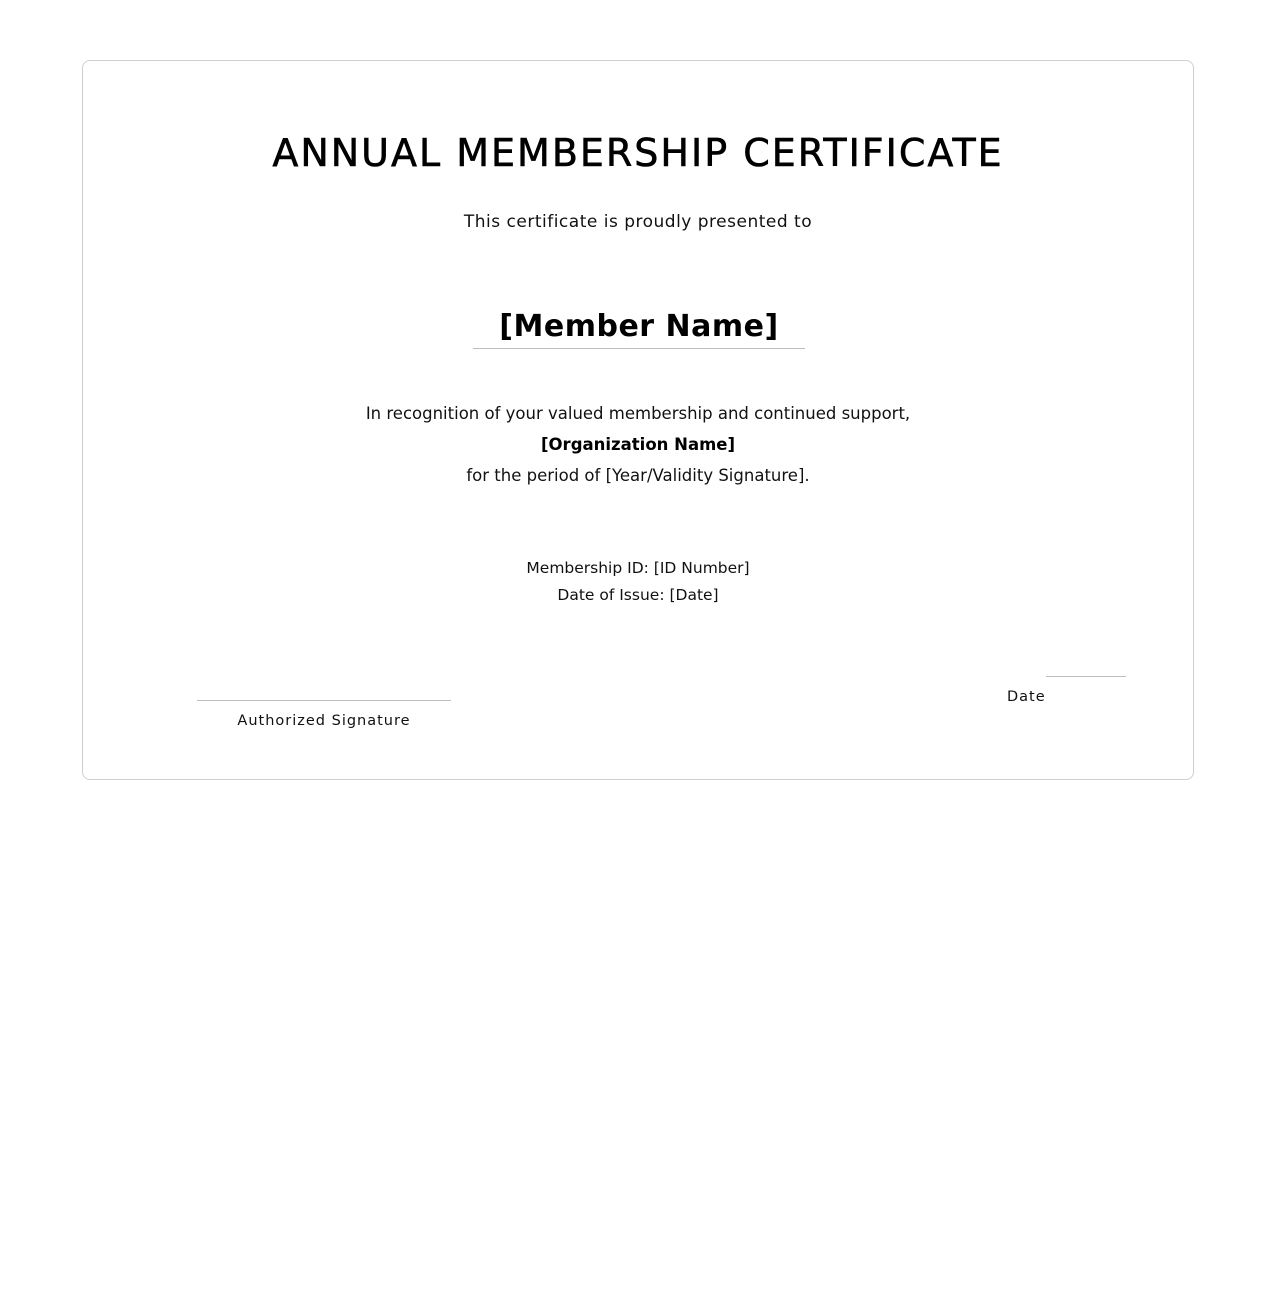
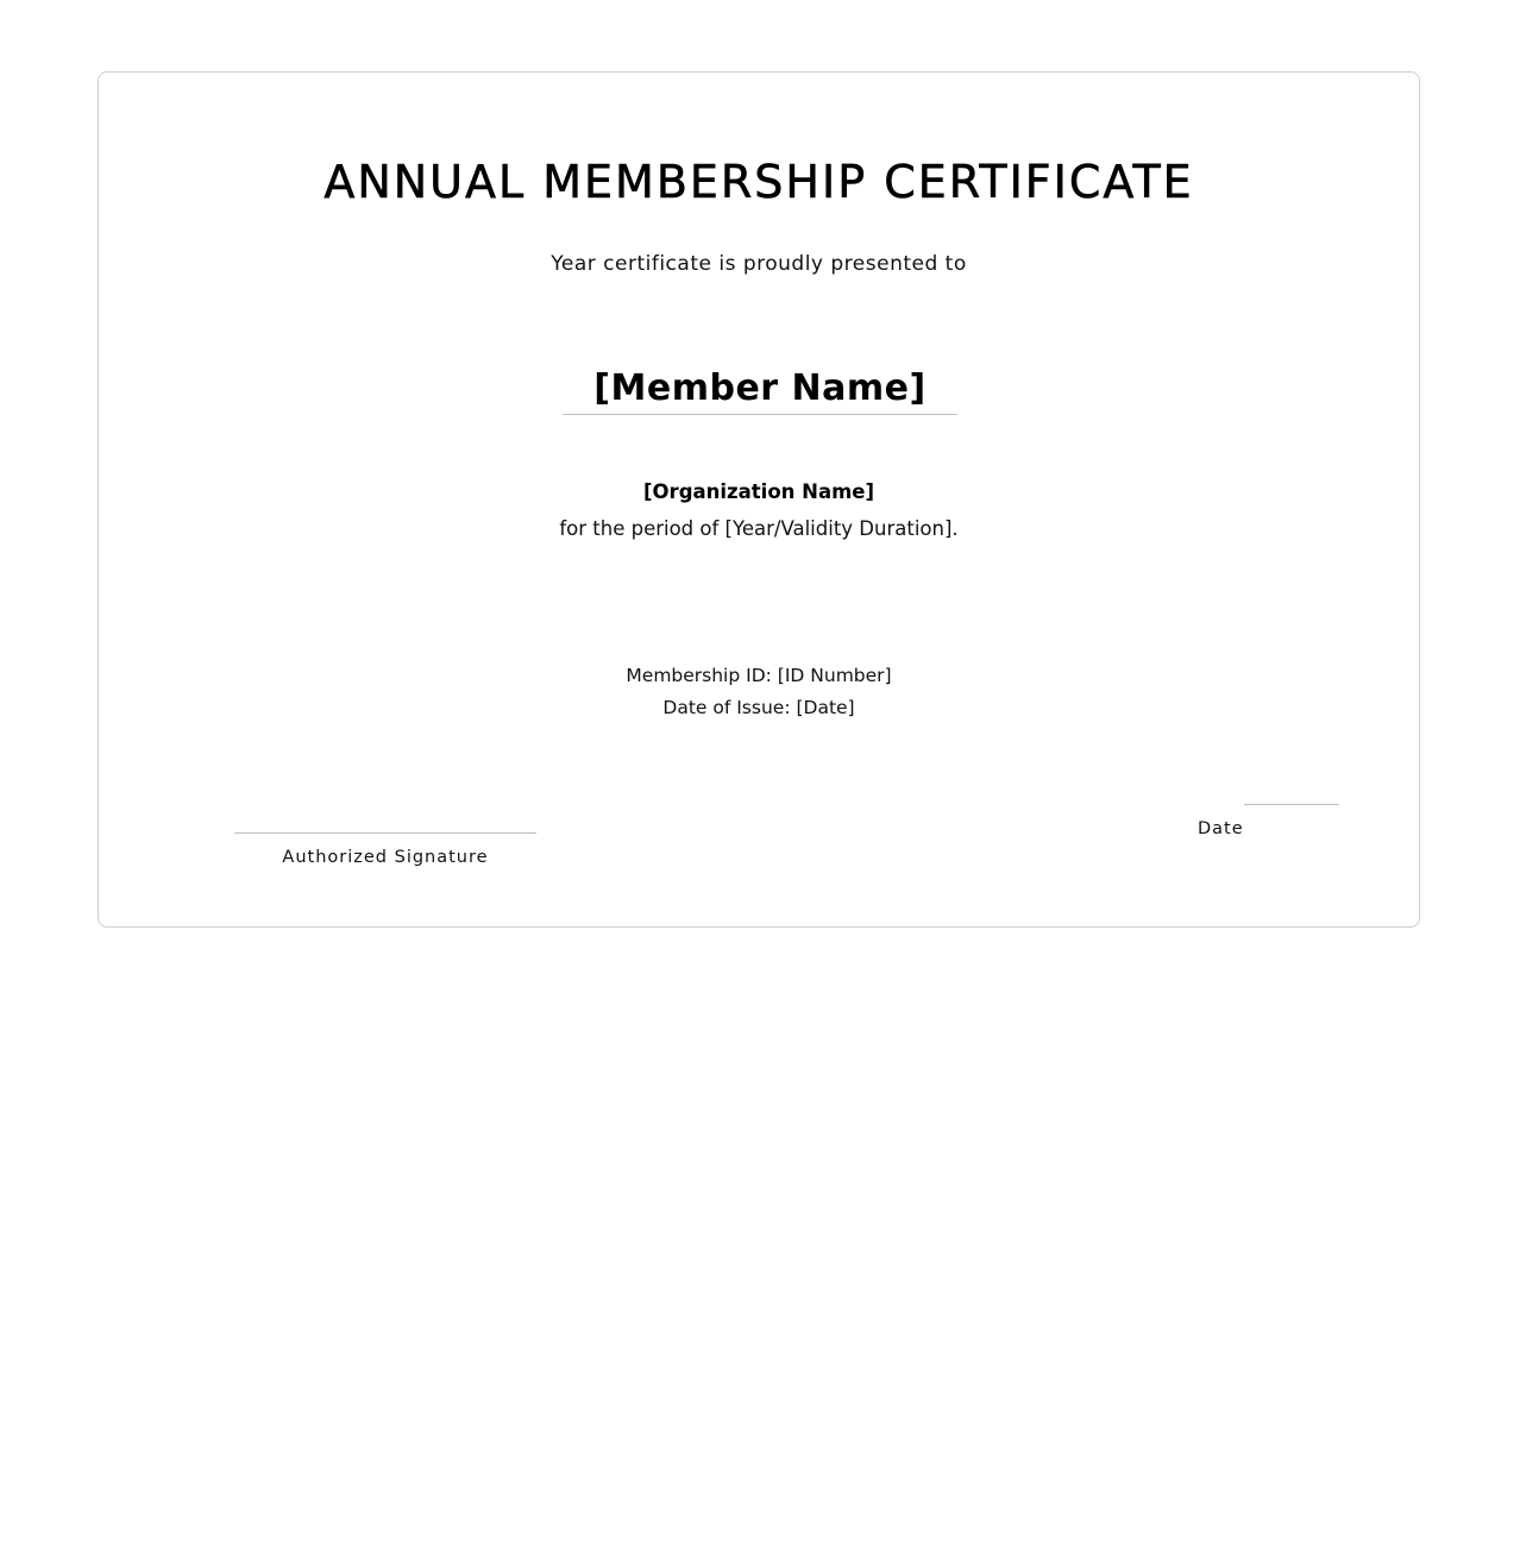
  ANNUAL MEMBERSHIP CERTIFICATE
- This certificate is proudly presented to
+ Year certificate is proudly presented to
  [Member Name]
- In recognition of your valued membership and continued support,
  [Organization Name]
- for the period of [Year/Validity Signature].
+ for the period of [Year/Validity Duration].
  Membership ID: [ID Number]
  Date of Issue: [Date]
  Authorized Signature
  Date
